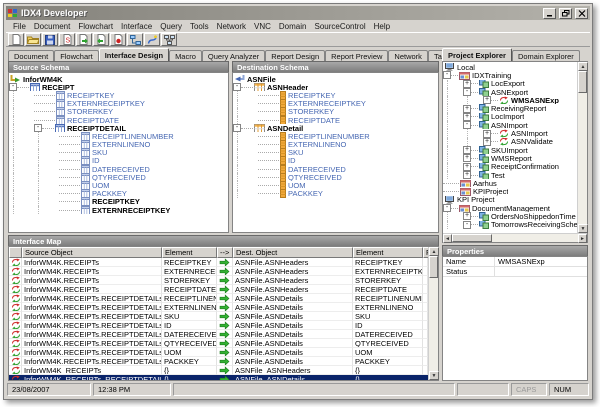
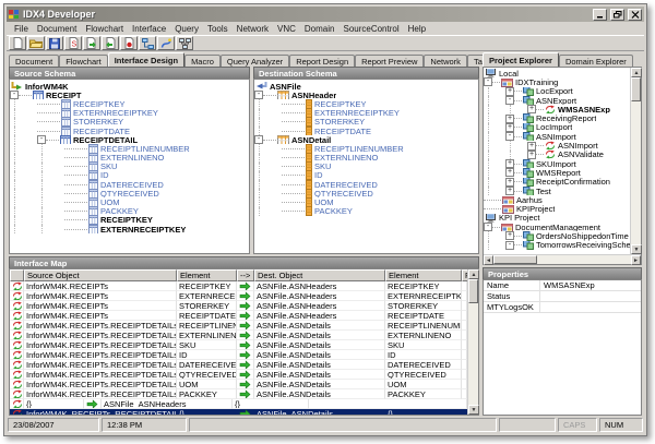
  IDX4 Developer
  File
  Document
  Flowchart
  Interface
  Query
  Tools
  Network
  VNC
  Domain
  SourceControl
  Help
  Document
  Flowchart
  Interface Design
  Macro
  Query Analyzer
  Report Design
  Report Preview
  Network
  Project Explorer
  Domain Explorer
  Source Schema
  InforWM4K
  RECEIPT
  RECEIPTKEY
  EXTERNRECEIPTKEY
  STORERKEY
  RECEIPTDATE
  RECEIPTDETAIL
  RECEIPTLINENUMBER
  EXTERNLINENO
  SKU
  ID
  DATERECEIVED
  QTYRECEIVED
  UOM
  PACKKEY
  RECEIPTKEY
  EXTERNRECEIPTKEY
  Destination Schema
  ASNFile
  ASNHeader
  RECEIPTKEY
  EXTERNRECEIPTKEY
  STORERKEY
  RECEIPTDATE
  ASNDetail
  RECEIPTLINENUMBER
  EXTERNLINENO
  SKU
  ID
  DATERECEIVED
  QTYRECEIVED
  UOM
  PACKKEY
  Interface Map
  Source Object
  Element
  -->
  Dest. Object
  Element
  InforWM4K.RECEIPTs
  RECEIPTKEY
  ASNFile.ASNHeaders
  RECEIPTKEY
  InforWM4K.RECEIPTs
  ASNFile.ASNHeaders
  EXTERNRECEIPTK
  InforWM4K.RECEIPTs
  STORERKEY
  ASNFile.ASNHeaders
  STORERKEY
  InforWM4K.RECEIPTs
  RECEIPTDATE
  ASNFile.ASNHeaders
  RECEIPTDATE
  InforWM4K.RECEIPTs.RECEIPTDETAILs
  RECEIPTLINEN
  ASNFile.ASNDetails
  RECEIPTLINENUM
  InforWM4K.RECEIPTs.RECEIPTDETAILs
  EXTERNLINEN
  ASNFile.ASNDetails
  EXTERNLINENO
  InforWM4K.RECEIPTs.RECEIPTDETAILs
  SKU
  ASNFile.ASNDetails
  SKU
  InforWM4K.RECEIPTs.RECEIPTDETAILs
  ID
  ASNFile.ASNDetails
  ID
  InforWM4K.RECEIPTs.RECEIPTDETAILs
  DATERECEIVE
  ASNFile.ASNDetails
  DATERECEIVED
  InforWM4K.RECEIPTs.RECEIPTDETAILs
  QTYRECEIVED
  ASNFile.ASNDetails
  QTYRECEIVED
  InforWM4K.RECEIPTs.RECEIPTDETAILs
  UOM
  ASNFile.ASNDetails
  UOM
  InforWM4K.RECEIPTs.RECEIPTDETAILs
  PACKKEY
  ASNFile.ASNDetails
  PACKKEY
- InforWM4K_RECEIPTs
  {}
  ASNFile_ASNHeaders
  {}
  InforWM4K_RECEIPTs_RECEIPTDETAI
  {}
  ASNFile_ASNDetails
  {}
  Local
  IDXTraining
  LocExport
  ASNExport
  WMSASNExp
  ReceivingReport
  LocImport
  ASNImport
  ASNImport
  ASNValidate
  SKUImport
  WMSReport
  ReceiptConfirmation
  Test
  Aarhus
  KPIProject
  KPI Project
  DocumentManagement
  OrdersNoShippedonTime
  TomorrowsReceivingSche
  Properties
  Name
  WMSASNExp
  Status
+ MTYLogsOK
  23/08/2007
  12:38 PM
  CAPS
  NUM
